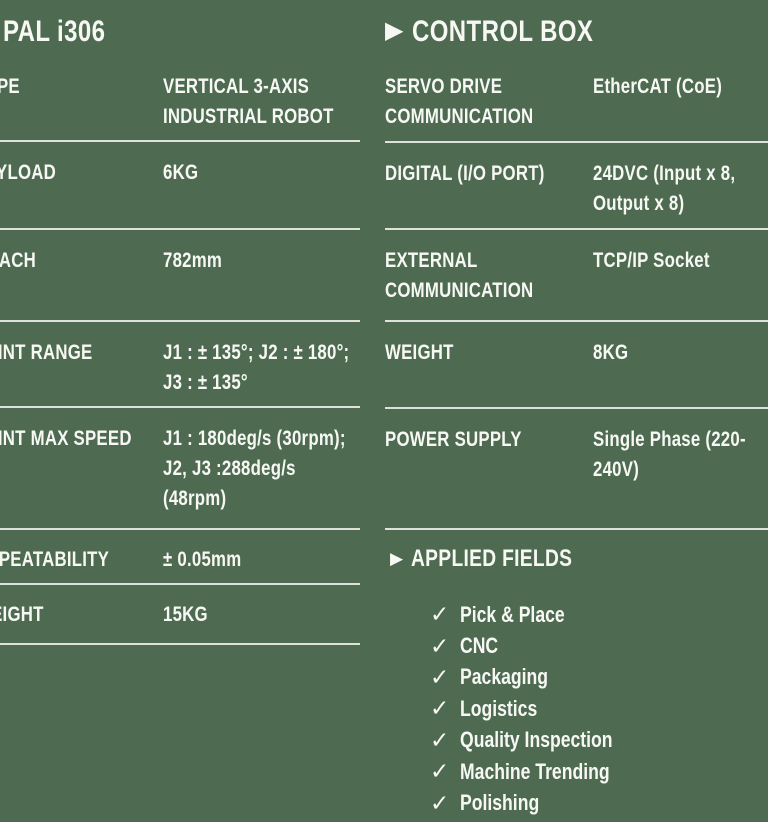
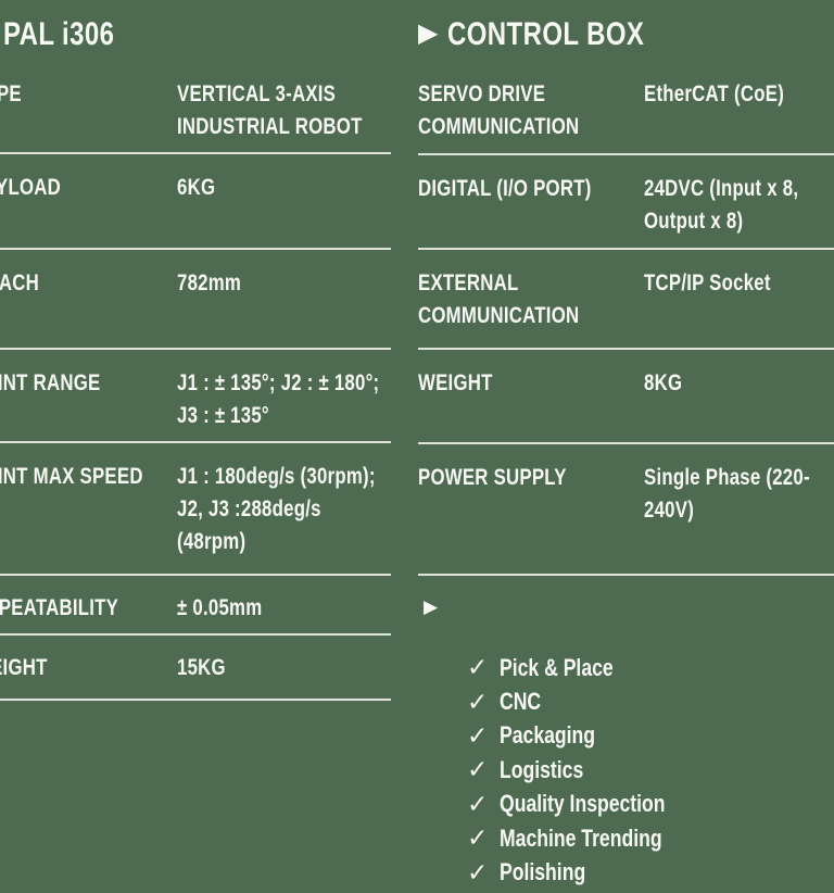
  PAL i306
  VERTICAL 3-AXIS
  INDUSTRIAL ROBOT
  YLOAD
  6KG
  782mm
  INT RANGE
  J1 : ± 135°; J2 : ± 180°;
  J3 : ± 135°
  INT MAX SPEED
  J1 : 180deg/s (30rpm);
  J2, J3 :288deg/s
  (48rpm)
  PEATABILITY
  ± 0.05mm
  15KG
  ▶
  CONTROL BOX
  SERVO DRIVE
  COMMUNICATION
  EtherCAT (CoE)
  DIGITAL (I/O PORT)
  24DVC (Input x 8,
  Output x 8)
  EXTERNAL
  COMMUNICATION
  TCP/IP Socket
  WEIGHT
  8KG
  POWER SUPPLY
  Single Phase (220-
  240V)
  ▶
- APPLIED FIELDS
  ✓
  Pick & Place
  ✓
  CNC
  ✓
  Packaging
  ✓
  Logistics
  ✓
  Quality Inspection
  ✓
  Machine Trending
  ✓
  Polishing
